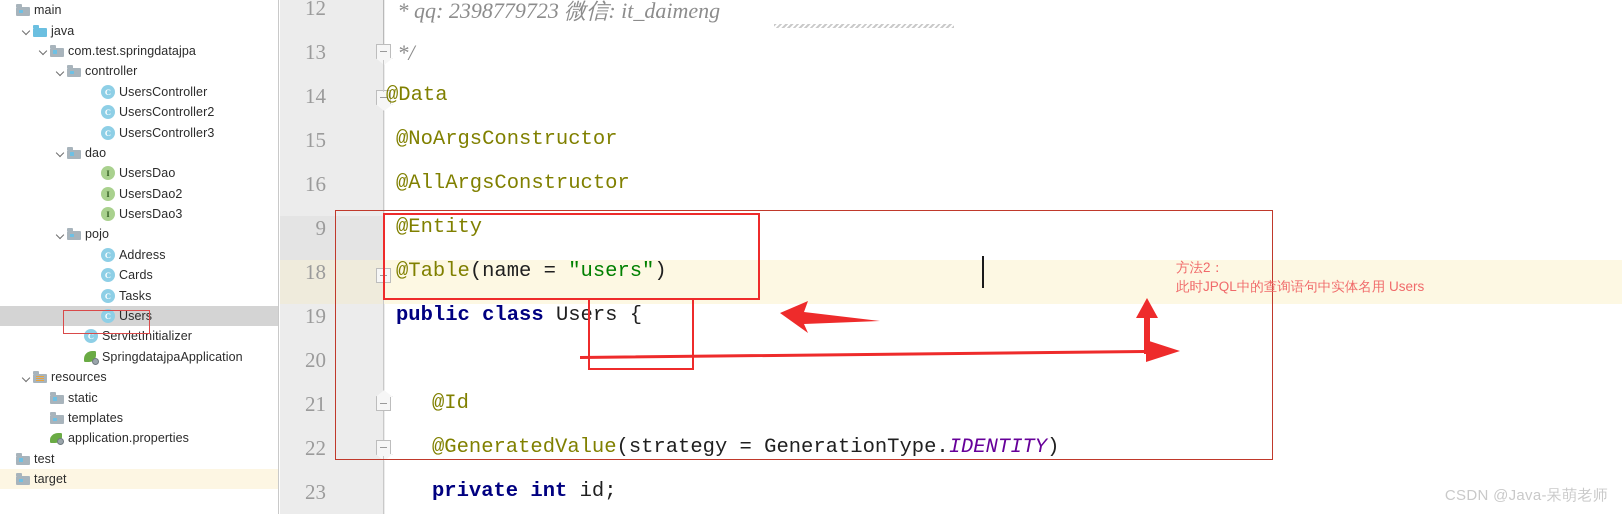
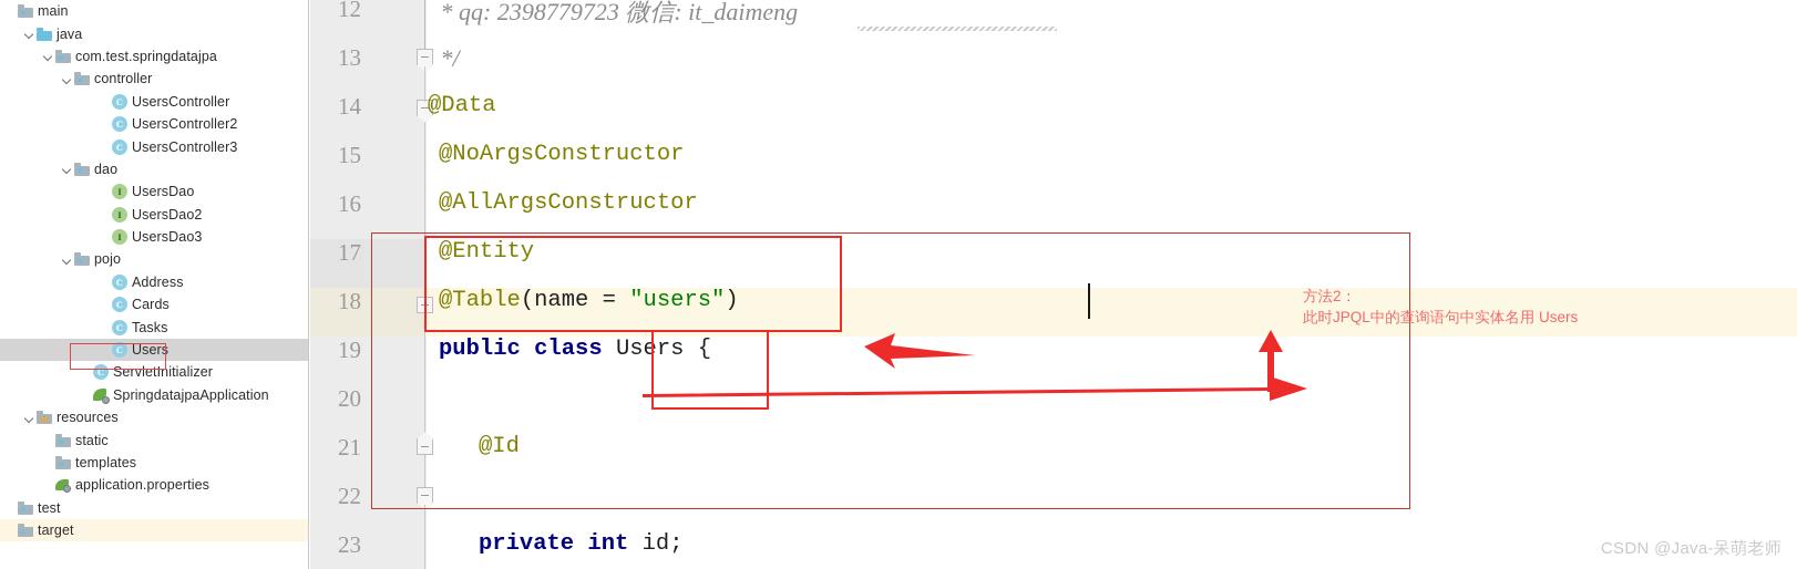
  main
  java
  com.test.springdatajpa
  controller
  C
  UsersController
  C
  UsersController2
  C
  UsersController3
  dao
  I
  UsersDao
  I
  UsersDao2
  I
  UsersDao3
  pojo
  C
  Address
  C
  Cards
  C
  Tasks
  C
  Users
  C
  ServletInitializer
  SpringdatajpaApplication
  resources
  static
  templates
  application.properties
  test
  target
  12
  13
  14
  15
  16
- 9
+ 17
  18
  19
  20
  21
  22
  23
  * qq: 2398779723 微信: it_daimeng
  */
  @Data
  @NoArgsConstructor
  @AllArgsConstructor
  @Entity
  @Table(name = "users")
  public class Users {
  @Id
- @GeneratedValue(strategy = GenerationType.IDENTITY)
  private int id;
  方法2： 此时JPQL中的查询语句中实体名用 Users
  CSDN @Java-呆萌老师
